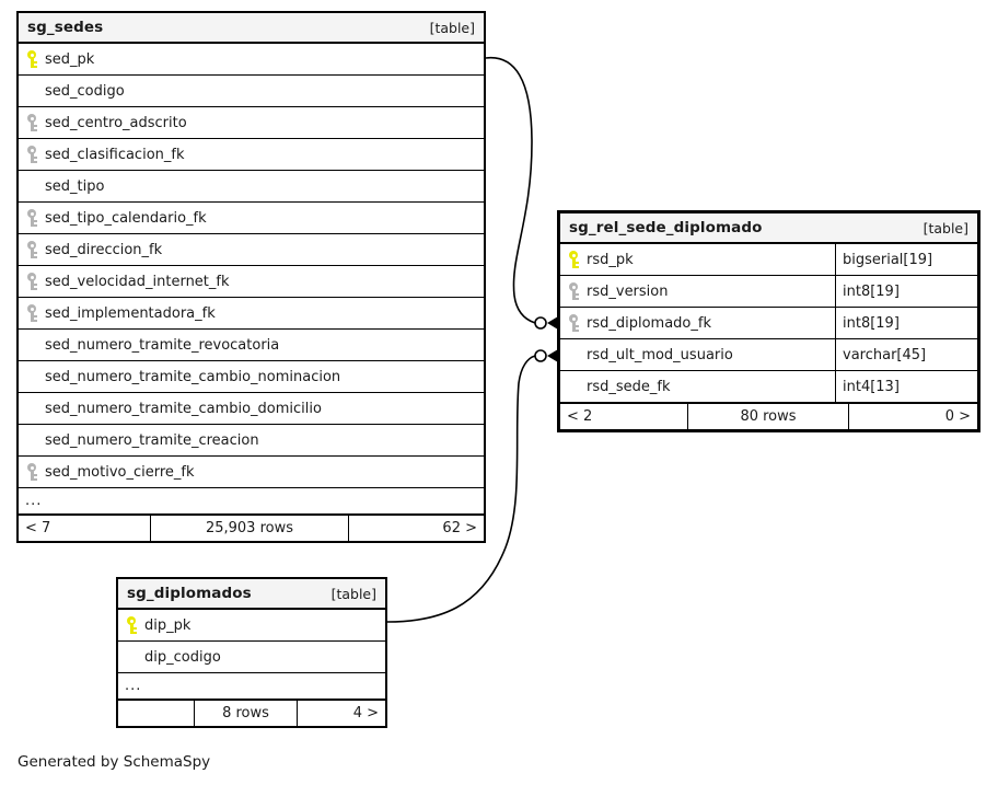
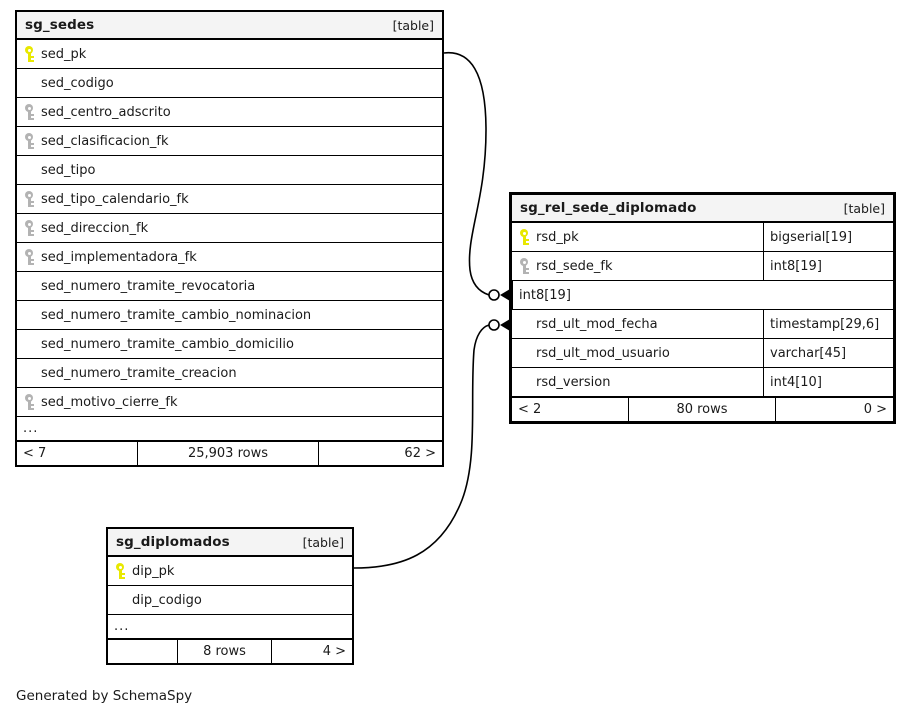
  sg_sedes
  [table]
  sed_pk
  sed_codigo
  sed_centro_adscrito
  sed_clasificacion_fk
  sed_tipo
  sed_tipo_calendario_fk
  sed_direccion_fk
- sed_velocidad_internet_fk
  sed_implementadora_fk
  sed_numero_tramite_revocatoria
  sed_numero_tramite_cambio_nominacion
  sed_numero_tramite_cambio_domicilio
  sed_numero_tramite_creacion
  sed_motivo_cierre_fk
  ...
  < 7
  25,903 rows
  62 >
  sg_rel_sede_diplomado
  [table]
  rsd_pk
  bigserial[19]
- rsd_version
+ rsd_sede_fk
  int8[19]
- rsd_diplomado_fk
  int8[19]
+ rsd_ult_mod_fecha
+ timestamp[29,6]
  rsd_ult_mod_usuario
  varchar[45]
- rsd_sede_fk
+ rsd_version
- int4[13]
+ int4[10]
  < 2
  80 rows
  0 >
  sg_diplomados
  [table]
  dip_pk
  dip_codigo
  ...
  8 rows
  4 >
  Generated by SchemaSpy
